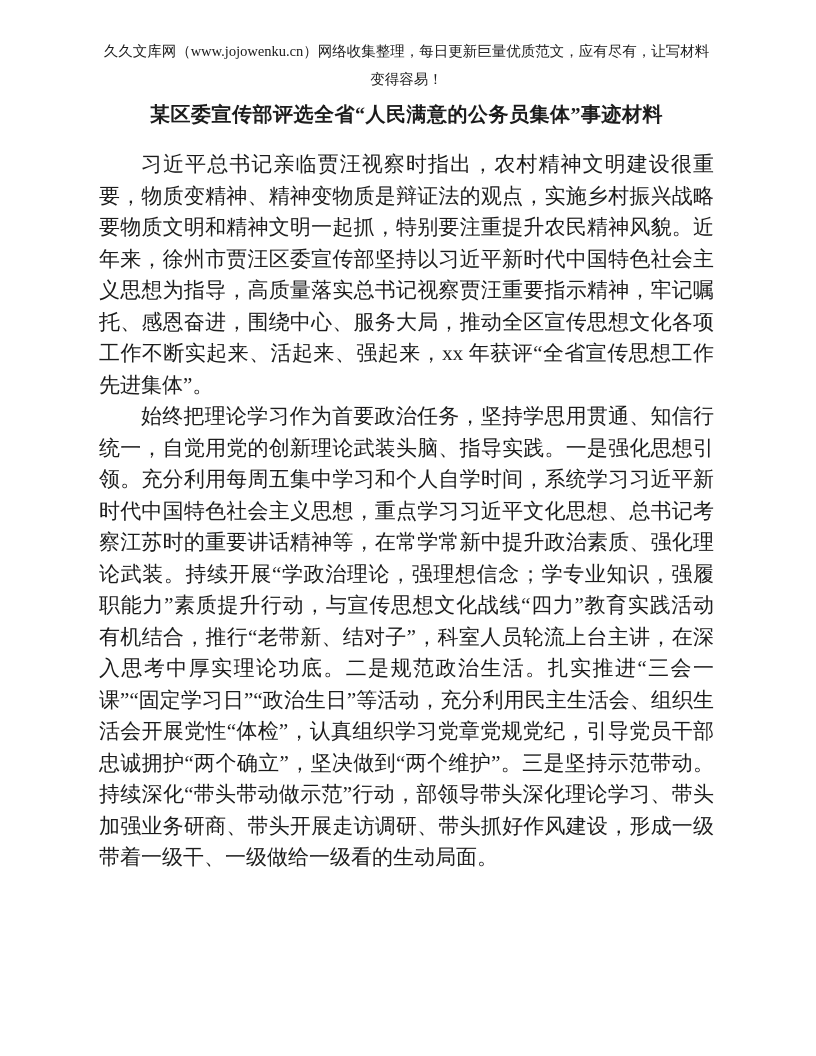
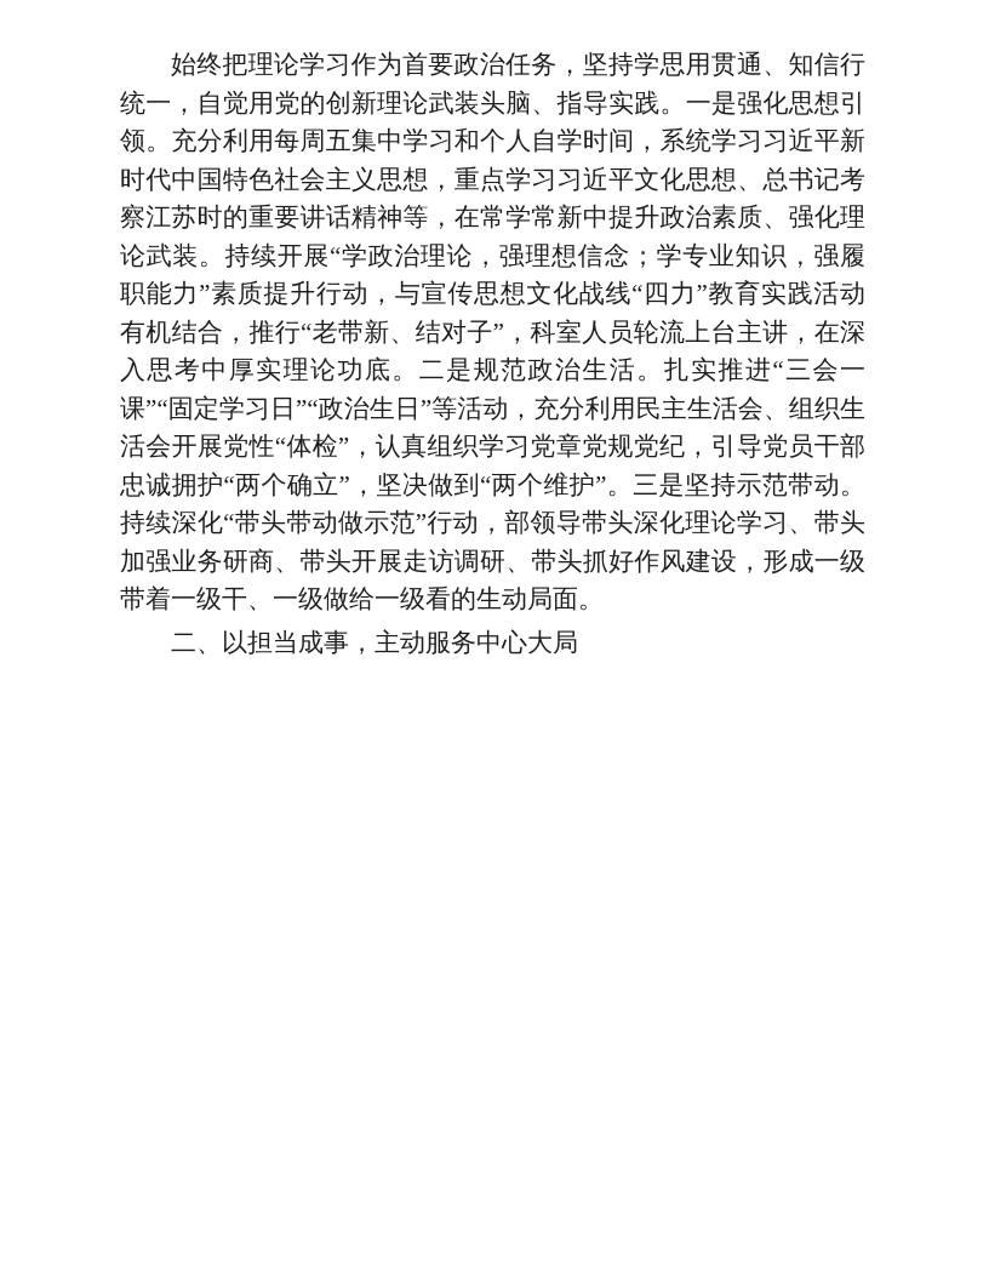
- 久久文库网（www.jojowenku.cn）网络收集整理，每日更新巨量优质范文，应有尽有，让写材料变得容易！
- 某区委宣传部评选全省“人民满意的公务员集体”事迹材料
- 习近平总书记亲临贾汪视察时指出，农村精神文明建设很重要，物质变精神、精神变物质是辩证法的观点，实施乡村振兴战略要物质文明和精神文明一起抓，特别要注重提升农民精神风貌。近年来，徐州市贾汪区委宣传部坚持以习近平新时代中国特色社会主义思想为指导，高质量落实总书记视察贾汪重要指示精神，牢记嘱托、感恩奋进，围绕中心、服务大局，推动全区宣传思想文化各项工作不断实起来、活起来、强起来，xx 年获评“全省宣传思想工作先进集体”。
  始终把理论学习作为首要政治任务，坚持学思用贯通、知信行统一，自觉用党的创新理论武装头脑、指导实践。一是强化思想引领。充分利用每周五集中学习和个人自学时间，系统学习习近平新时代中国特色社会主义思想，重点学习习近平文化思想、总书记考察江苏时的重要讲话精神等，在常学常新中提升政治素质、强化理论武装。持续开展“学政治理论，强理想信念；学专业知识，强履职能力”素质提升行动，与宣传思想文化战线“四力”教育实践活动有机结合，推行“老带新、结对子”，科室人员轮流上台主讲，在深入思考中厚实理论功底。二是规范政治生活。扎实推进“三会一课”“固定学习日”“政治生日”等活动，充分利用民主生活会、组织生活会开展党性“体检”，认真组织学习党章党规党纪，引导党员干部忠诚拥护“两个确立”，坚决做到“两个维护”。三是坚持示范带动。持续深化“带头带动做示范”行动，部领导带头深化理论学习、带头加强业务研商、带头开展走访调研、带头抓好作风建设，形成一级带着一级干、一级做给一级看的生动局面。
+ 二、以担当成事，主动服务中心大局
